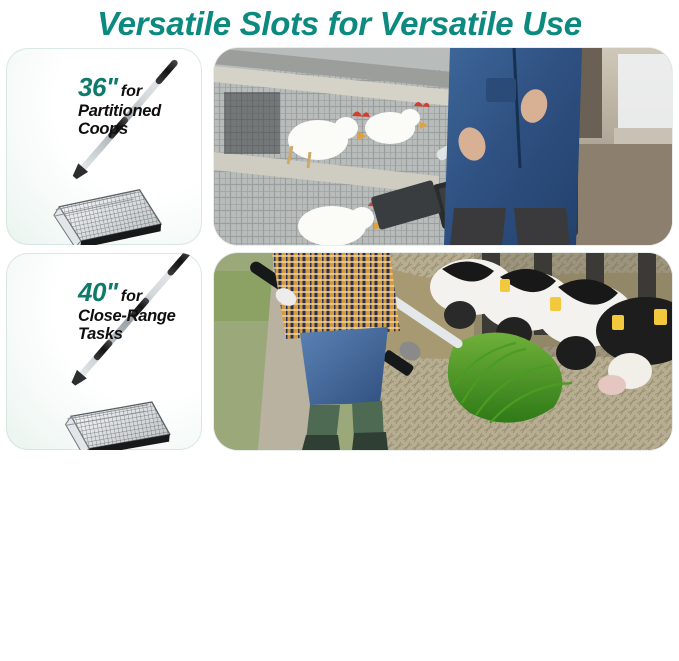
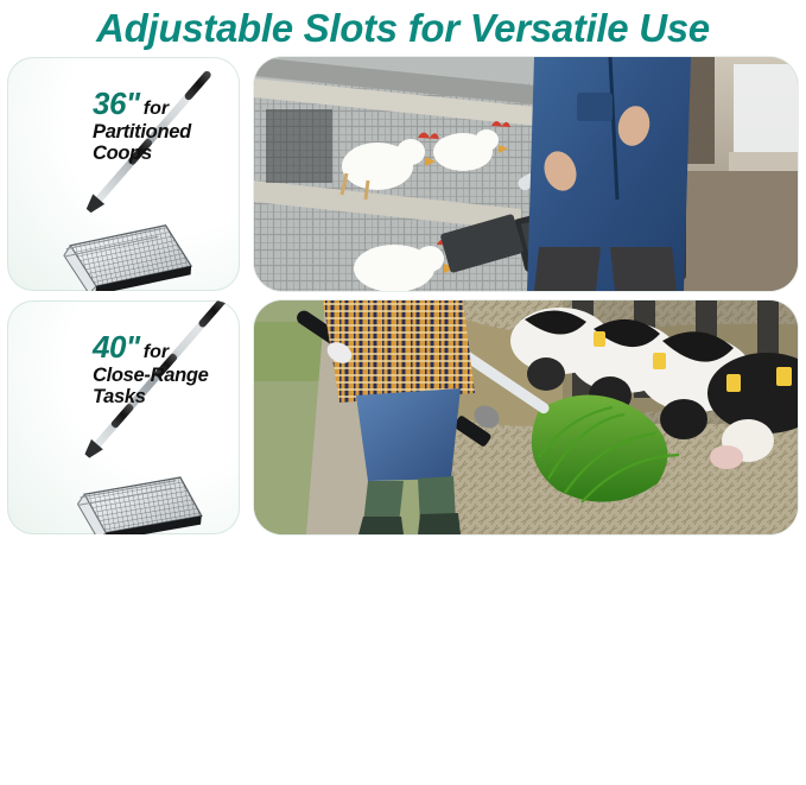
- Versatile Slots for Versatile Use
+ Adjustable Slots for Versatile Use
  36" for
  Partitioned
  Coops
  40" for
  Close-Range
  Tasks
